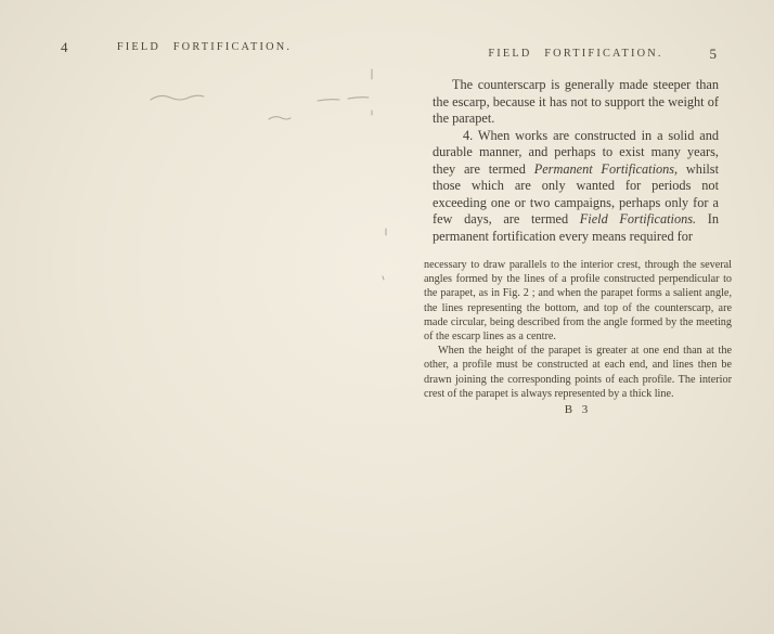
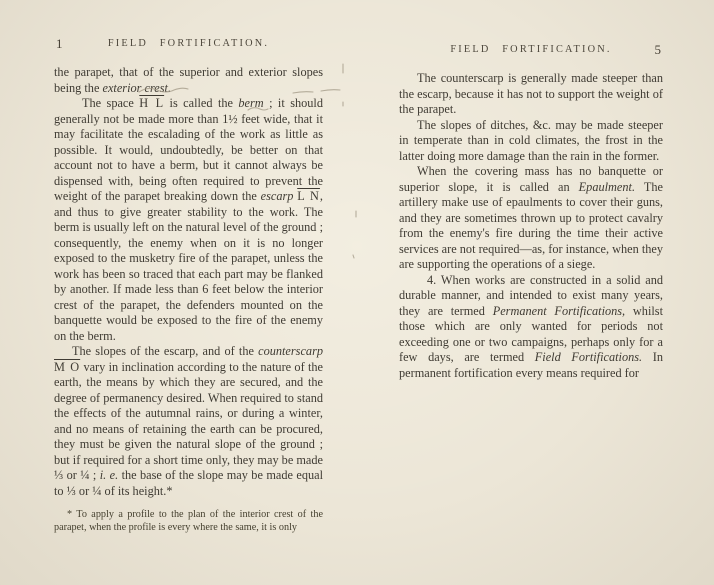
- 4
+ 1
  FIELD FORTIFICATION.
+ the parapet, that of the superior and exterior slopes being the exterior crest.
+ The space H L is called the berm ; it should generally not be made more than 1½ feet wide, that it may facilitate the escalading of the work as little as possible. It would, undoubtedly, be better on that account not to have a berm, but it cannot always be dispensed with, being often required to prevent the weight of the parapet breaking down the escarp L N, and thus to give greater stability to the work. The berm is usually left on the natural level of the ground ; consequently, the enemy when on it is no longer exposed to the musketry fire of the parapet, unless the work has been so traced that each part may be flanked by another. If made less than 6 feet below the interior crest of the parapet, the defenders mounted on the banquette would be exposed to the fire of the enemy on the berm.
+ The slopes of the escarp, and of the counterscarp M O vary in inclination according to the nature of the earth, the means by which they are secured, and the degree of permanency desired. When required to stand the effects of the autumnal rains, or during a winter, and no means of retaining the earth can be procured, they must be given the natural slope of the ground ; but if required for a short time only, they may be made ⅓ or ¼ ; i. e. the base of the slope may be made equal to ⅓ or ¼ of its height.*
+ * To apply a profile to the plan of the interior crest of the parapet, when the profile is every where the same, it is only
  FIELD FORTIFICATION.
  5
  The counterscarp is generally made steeper than the escarp, because it has not to support the weight of the parapet.
+ The slopes of ditches, &c. may be made steeper in temperate than in cold climates, the frost in the latter doing more damage than the rain in the former.
+ When the covering mass has no banquette or superior slope, it is called an Epaulment. The artillery make use of epaulments to cover their guns, and they are sometimes thrown up to protect cavalry from the enemy's fire during the time their active services are not required—as, for instance, when they are supporting the operations of a siege.
- 4. When works are constructed in a solid and durable manner, and perhaps to exist many years, they are termed Permanent Fortifications, whilst those which are only wanted for periods not exceeding one or two campaigns, perhaps only for a few days, are termed Field Fortifications. In permanent fortification every means required for
+ 4. When works are constructed in a solid and durable manner, and intended to exist many years, they are termed Permanent Fortifications, whilst those which are only wanted for periods not exceeding one or two campaigns, perhaps only for a few days, are termed Field Fortifications. In permanent fortification every means required for
- necessary to draw parallels to the interior crest, through the several angles formed by the lines of a profile constructed perpendicular to the parapet, as in Fig. 2 ; and when the parapet forms a salient angle, the lines representing the bottom, and top of the counterscarp, are made circular, being described from the angle formed by the meeting of the escarp lines as a centre.
- When the height of the parapet is greater at one end than at the other, a profile must be constructed at each end, and lines then be drawn joining the corresponding points of each profile. The interior crest of the parapet is always represented by a thick line.
- B 3
